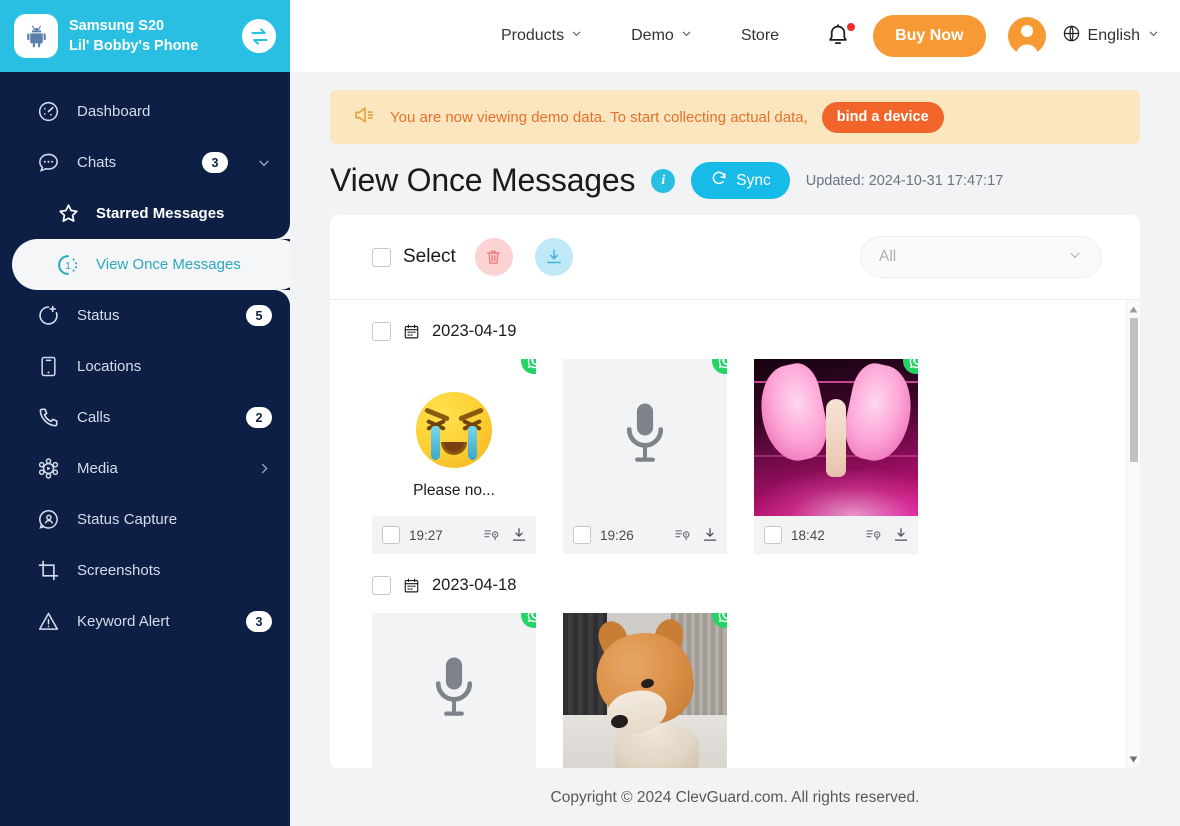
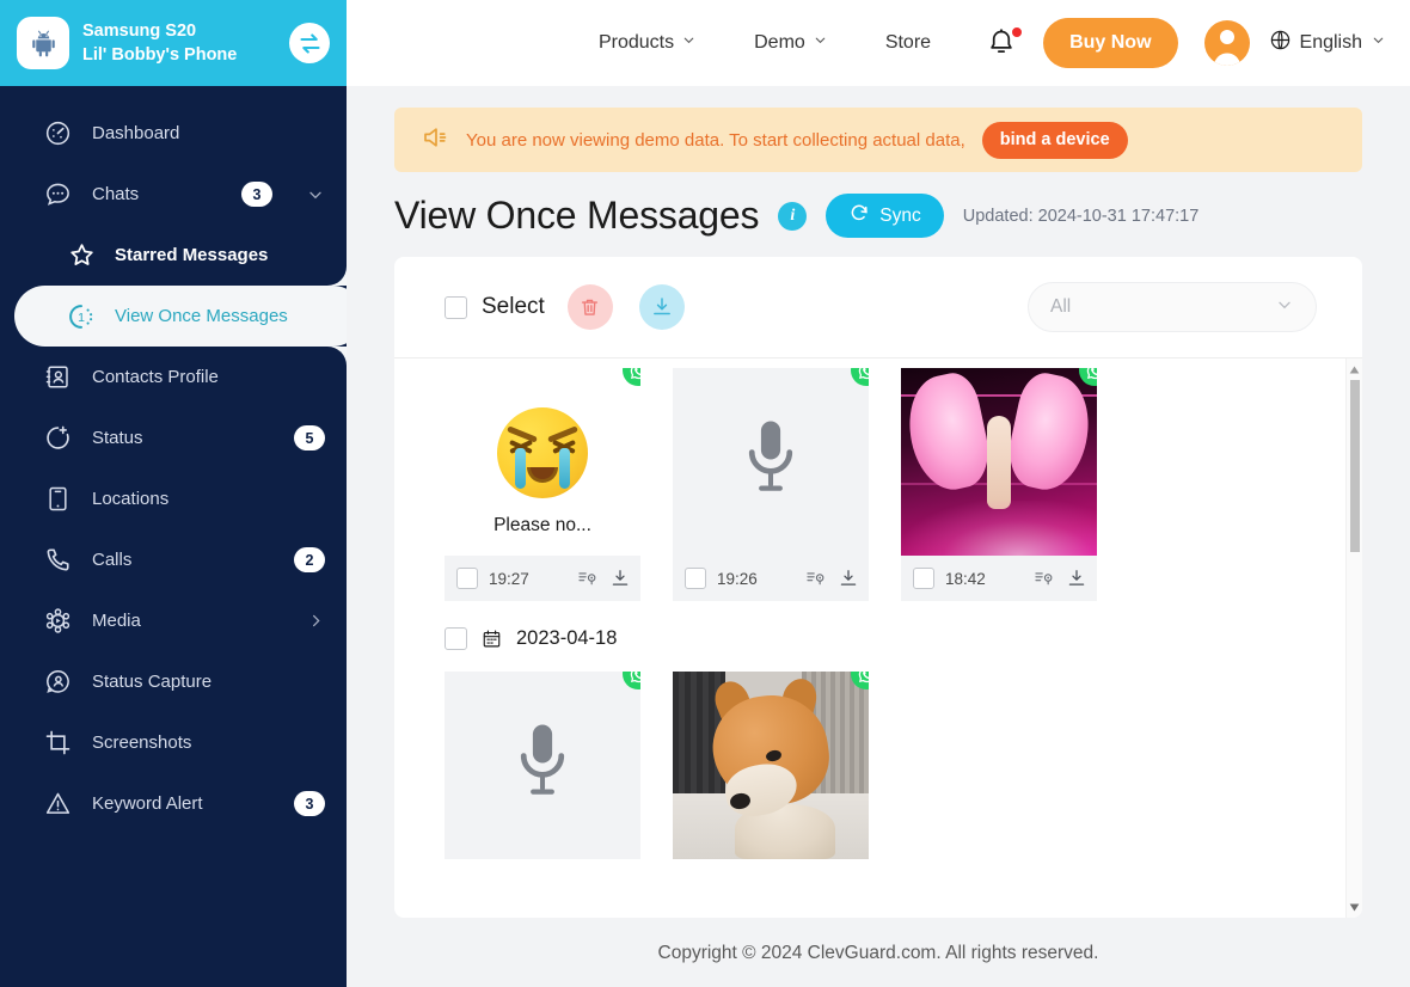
  Samsung S20
  Lil' Bobby's Phone
  Dashboard
  Chats
  3
  Starred Messages
  1
  View Once Messages
+ Contacts Profile
  Status
  5
  Locations
  Calls
  2
  Media
  Status Capture
  Screenshots
  Keyword Alert
  3
  Products
  Demo
  Store
  Buy Now
  English
  You are now viewing demo data. To start collecting actual data,
  bind a device
  View Once Messages
  i
  Sync
  Updated: 2024-10-31 17:47:17
  Select
  All
- 2023-04-19
  Please no...
  19:27
  19:26
  18:42
  2023-04-18
  Copyright © 2024 ClevGuard.com. All rights reserved.
